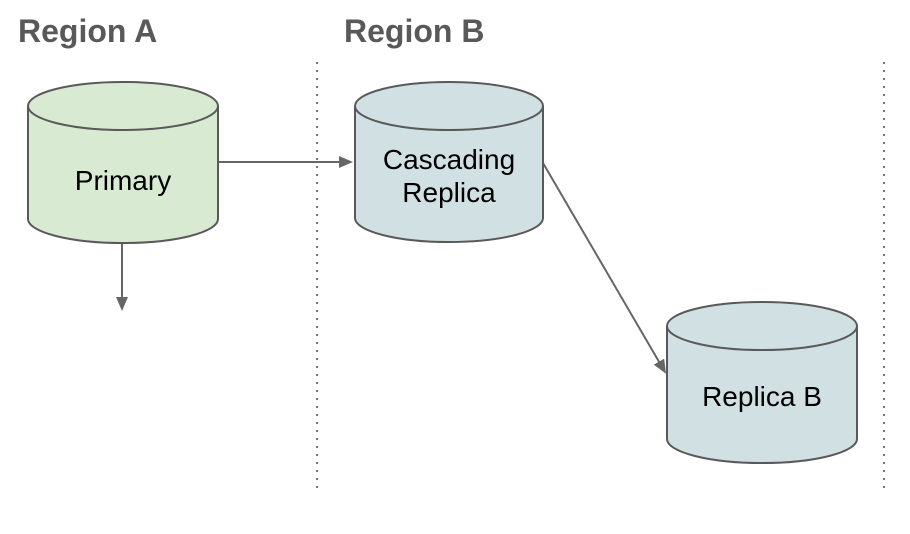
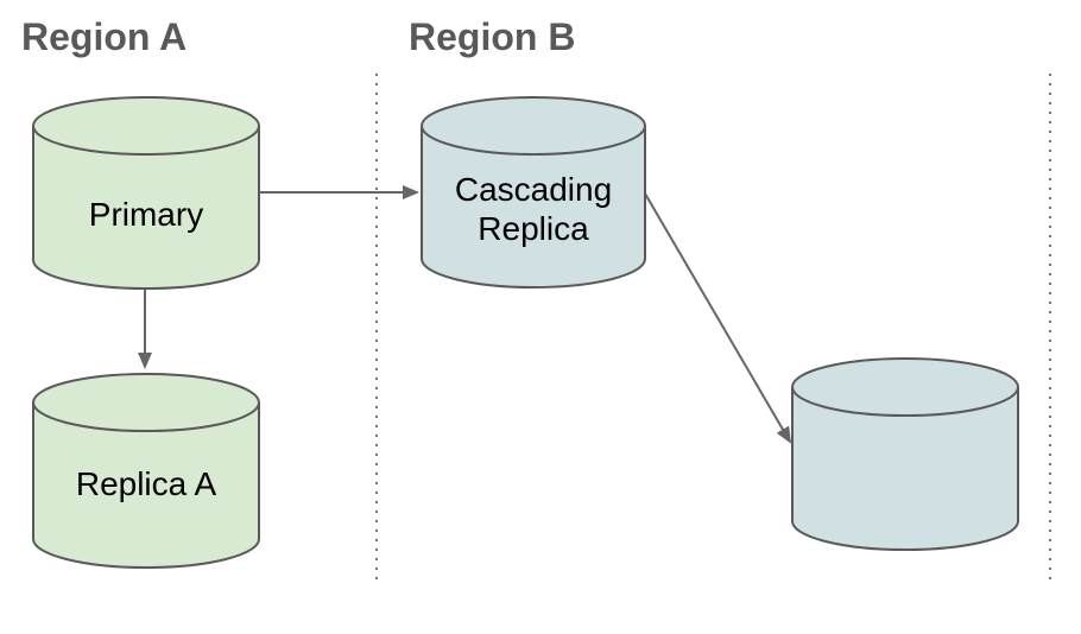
  Region A
  Region B
  Primary
+ Replica A
  Cascading
  Replica
- Replica B
